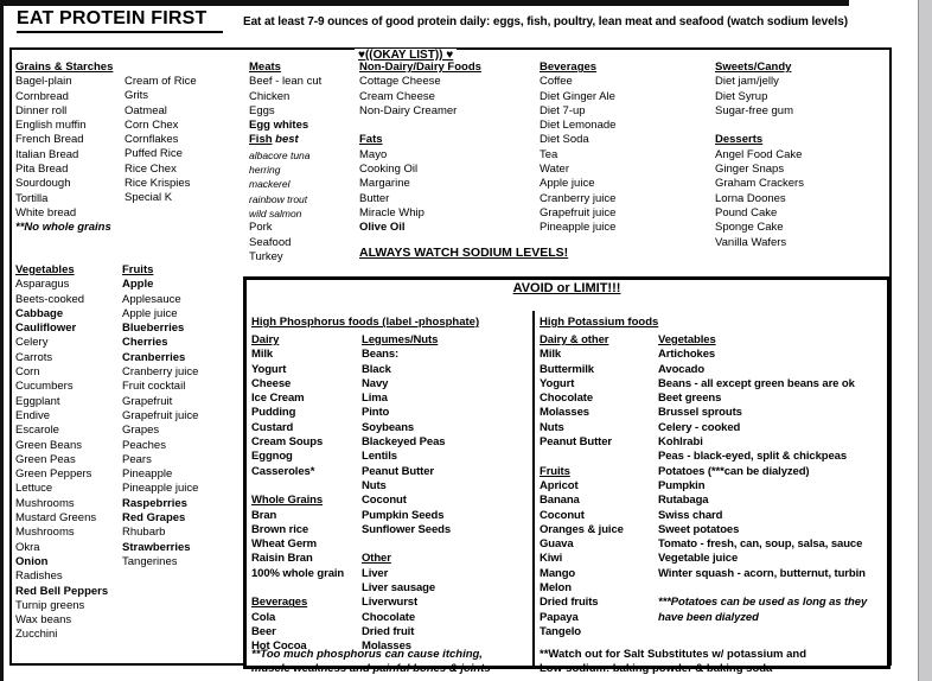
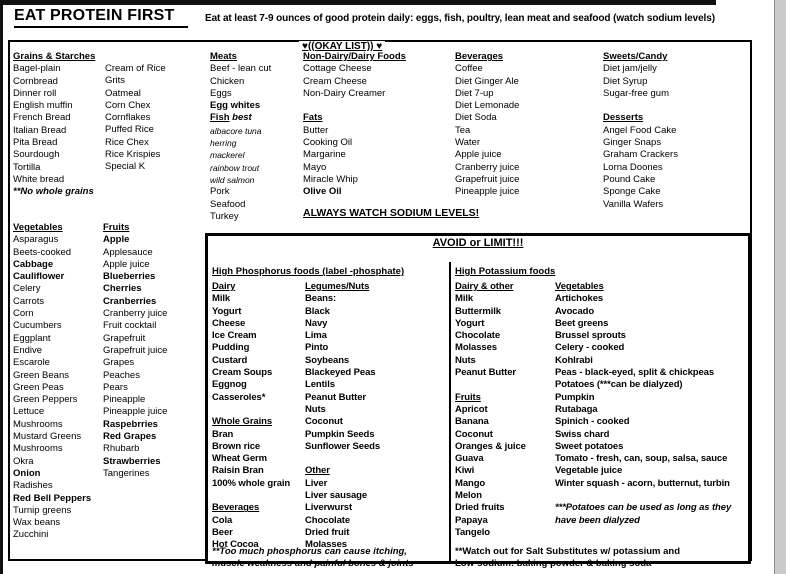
  EAT PROTEIN FIRST
  Eat at least 7-9 ounces of good protein daily: eggs, fish, poultry, lean meat and seafood (watch sodium levels)
  ♥((OKAY LIST)) ♥
  Grains & Starches
  Bagel-plain
  Cornbread
  Dinner roll
  English muffin
  French Bread
  Italian Bread
  Pita Bread
  Sourdough
  Tortilla
  White bread
  **No whole grains
  Cream of Rice
  Grits
  Oatmeal
  Corn Chex
  Cornflakes
  Puffed Rice
  Rice Chex
  Rice Krispies
  Special K
  Meats
  Beef - lean cut
  Chicken
  Eggs
  Egg whites
  Fish best
  albacore tuna
  herring
  mackerel
  rainbow trout
  wild salmon
  Pork
  Seafood
  Turkey
  Non-Dairy/Dairy Foods
  Cottage Cheese
  Cream Cheese
  Non-Dairy Creamer
  Fats
- Mayo
+ Butter
  Cooking Oil
  Margarine
- Butter
+ Mayo
  Miracle Whip
  Olive Oil
  Beverages
  Coffee
  Diet Ginger Ale
  Diet 7-up
  Diet Lemonade
  Diet Soda
  Tea
  Water
  Apple juice
  Cranberry juice
  Grapefruit juice
  Pineapple juice
  Sweets/Candy
  Diet jam/jelly
  Diet Syrup
  Sugar-free gum
  Desserts
  Angel Food Cake
  Ginger Snaps
  Graham Crackers
  Lorna Doones
  Pound Cake
  Sponge Cake
  Vanilla Wafers
  ALWAYS WATCH SODIUM LEVELS!
  Vegetables
  Asparagus
  Beets-cooked
  Cabbage
  Cauliflower
  Celery
  Carrots
  Corn
  Cucumbers
  Eggplant
  Endive
  Escarole
  Green Beans
  Green Peas
  Green Peppers
  Lettuce
  Mushrooms
  Mustard Greens
  Mushrooms
  Okra
  Onion
  Radishes
  Red Bell Peppers
  Turnip greens
  Wax beans
  Zucchini
  Fruits
  Apple
  Applesauce
  Apple juice
  Blueberries
  Cherries
  Cranberries
  Cranberry juice
  Fruit cocktail
  Grapefruit
  Grapefruit juice
  Grapes
  Peaches
  Pears
  Pineapple
  Pineapple juice
  Raspebrries
  Red Grapes
  Rhubarb
  Strawberries
  Tangerines
  AVOID or LIMIT!!!
  High Phosphorus foods (label -phosphate)
  Dairy
  Milk
  Yogurt
  Cheese
  Ice Cream
  Pudding
  Custard
  Cream Soups
  Eggnog
  Casseroles*
  Whole Grains
  Bran
  Brown rice
  Wheat Germ
  Raisin Bran
  100% whole grain
  Beverages
  Cola
  Beer
  Hot Cocoa
  Legumes/Nuts
  Beans:
  Black
  Navy
  Lima
  Pinto
  Soybeans
  Blackeyed Peas
  Lentils
  Peanut Butter
  Nuts
  Coconut
  Pumpkin Seeds
  Sunflower Seeds
  Other
  Liver
  Liver sausage
  Liverwurst
  Chocolate
  Dried fruit
  Molasses
  **Too much phosphorus can cause itching,
  muscle weakness and painful bones & joints
  High Potassium foods
  Dairy & other
  Milk
  Buttermilk
  Yogurt
  Chocolate
  Molasses
  Nuts
  Peanut Butter
  Fruits
  Apricot
  Banana
  Coconut
  Oranges & juice
  Guava
  Kiwi
  Mango
  Melon
  Dried fruits
  Papaya
  Tangelo
  Vegetables
  Artichokes
  Avocado
- Beans - all except green beans are ok
  Beet greens
  Brussel sprouts
  Celery - cooked
  Kohlrabi
  Peas - black-eyed, split & chickpeas
  Potatoes (***can be dialyzed)
  Pumpkin
  Rutabaga
+ Spinich - cooked
  Swiss chard
  Sweet potatoes
  Tomato - fresh, can, soup, salsa, sauce
  Vegetable juice
  Winter squash - acorn, butternut, turbin
  ***Potatoes can be used as long as they
  have been dialyzed
  **Watch out for Salt Substitutes w/ potassium and
  Low-sodium: baking powder & baking soda
